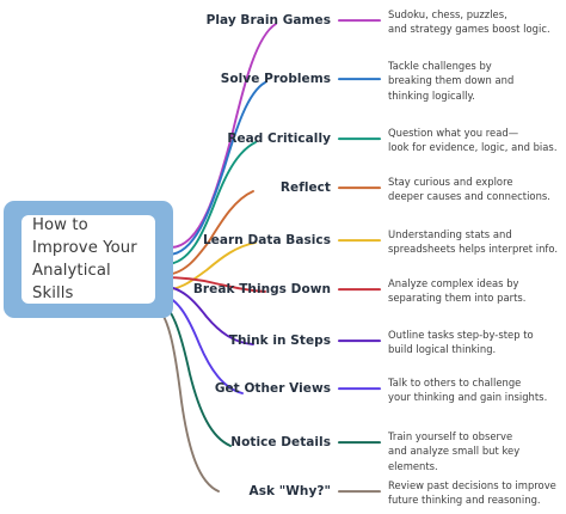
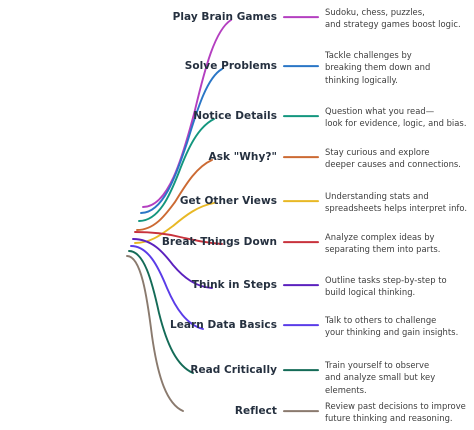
- How to Improve Your Analytical Skills
  Play Brain Games
  Sudoku, chess, puzzles,
  and strategy games boost logic.
  Solve Problems
  Tackle challenges by
  breaking them down and
  thinking logically.
- Read Critically
+ Notice Details
  Question what you read—
  look for evidence, logic, and bias.
- Reflect
+ Ask "Why?"
  Stay curious and explore
  deeper causes and connections.
- Learn Data Basics
+ Get Other Views
  Understanding stats and
  spreadsheets helps interpret info.
  Break Things Down
  Analyze complex ideas by
  separating them into parts.
  Think in Steps
  Outline tasks step-by-step to
  build logical thinking.
- Get Other Views
+ Learn Data Basics
  Talk to others to challenge
  your thinking and gain insights.
- Notice Details
+ Read Critically
  Train yourself to observe
  and analyze small but key elements.
- Ask "Why?"
+ Reflect
  Review past decisions to improve
  future thinking and reasoning.
